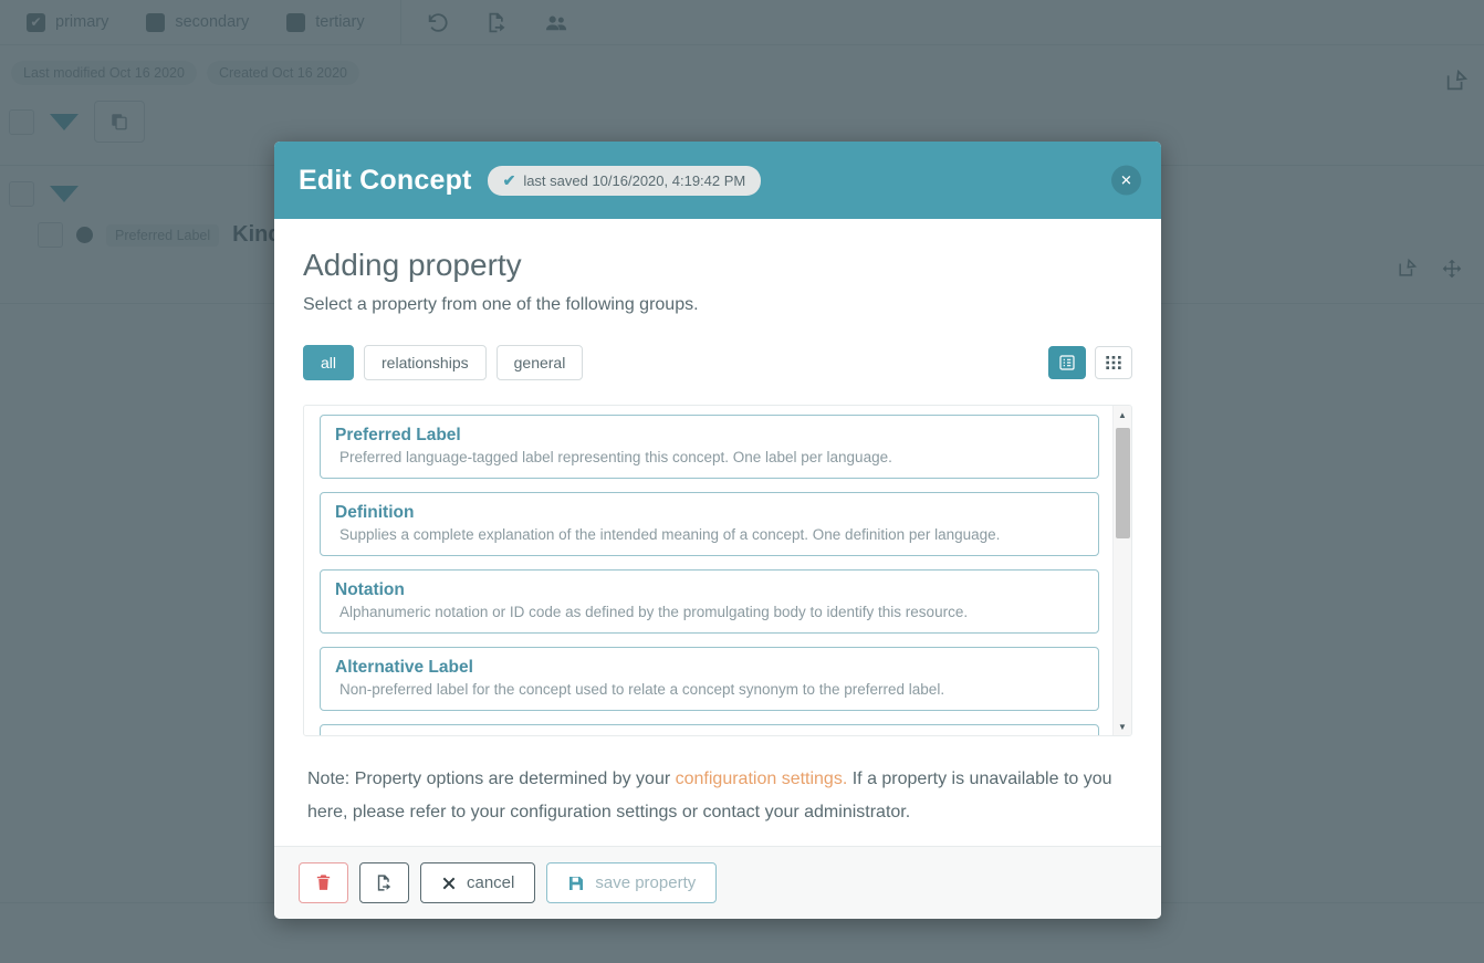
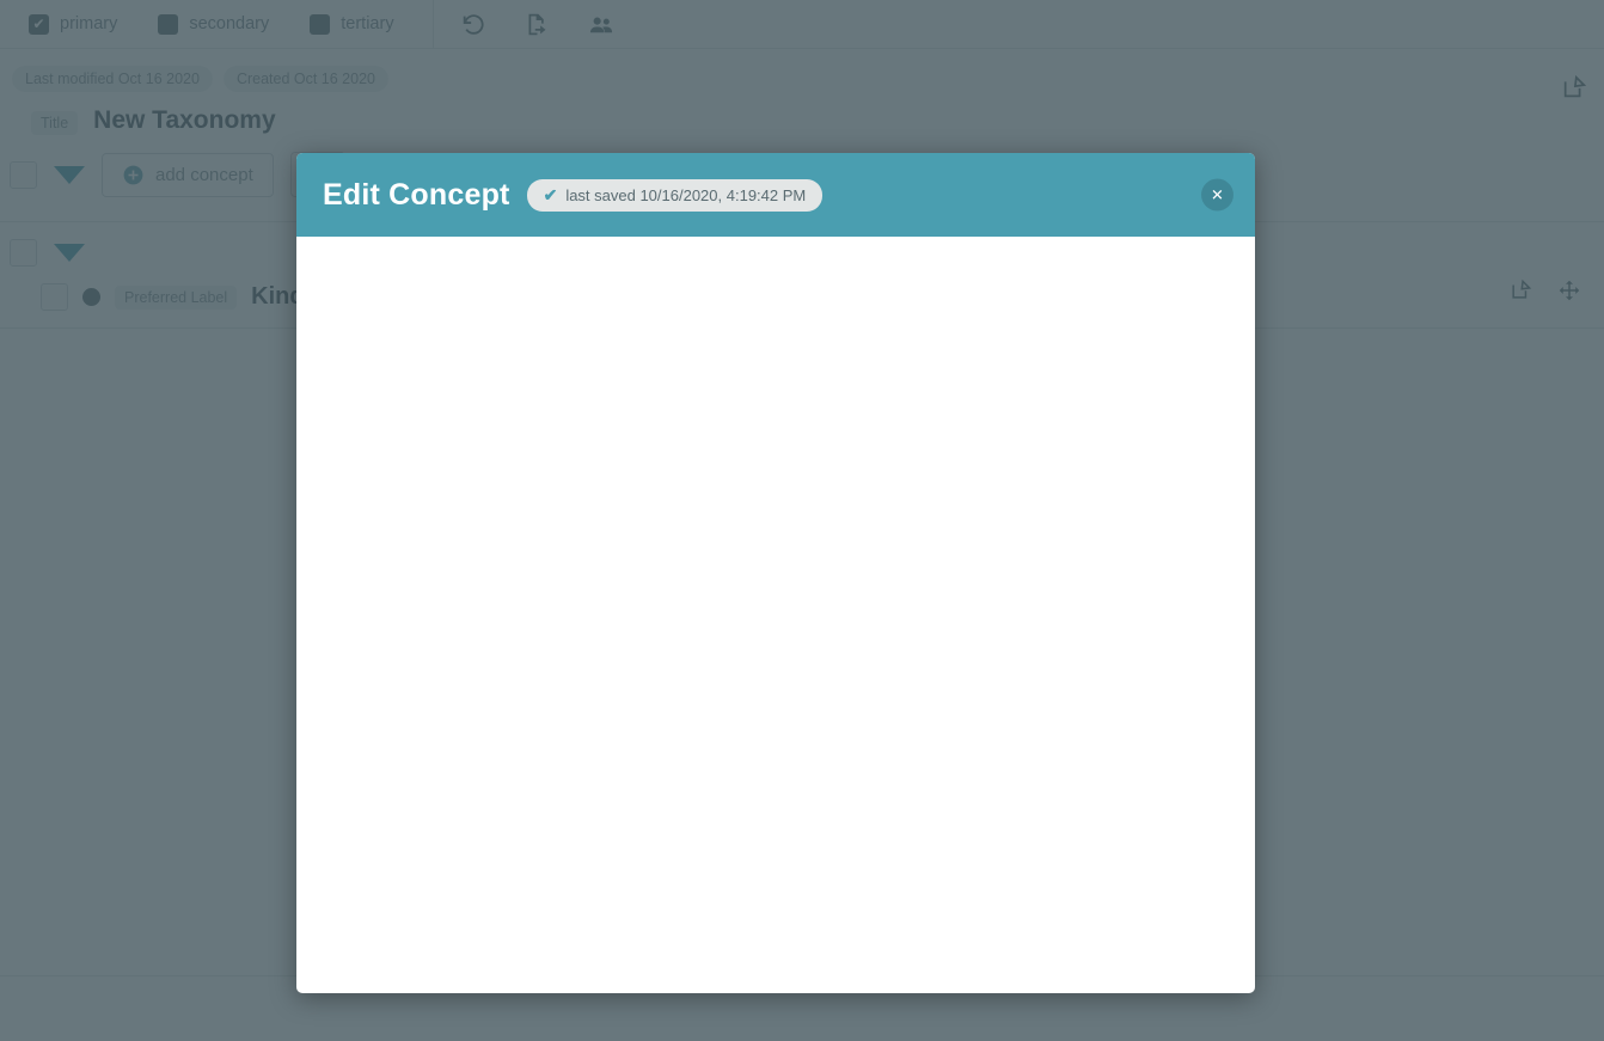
  ✔
  primary
  secondary
  tertiary
+ New Taxonomy
+ add concept
  Kin
  Edit Concept
  ✔
  last saved 10/16/2020, 4:19:42 PM
  ✕
- Adding property
- Select a property from one of the following groups.
- all
- relationships
- general
- Preferred Label
- Preferred language-tagged label representing this concept. One label per language.
- Definition
- Supplies a complete explanation of the intended meaning of a concept. One definition per language.
- Notation
- Alphanumeric notation or ID code as defined by the promulgating body to identify this resource.
- Alternative Label
- Non-preferred label for the concept used to relate a concept synonym to the preferred label.
- ▲
- ▼
- Note: Property options are determined by your configuration settings. If a property is unavailable to you here, please refer to your configuration settings or contact your administrator.
- cancel
- save property
